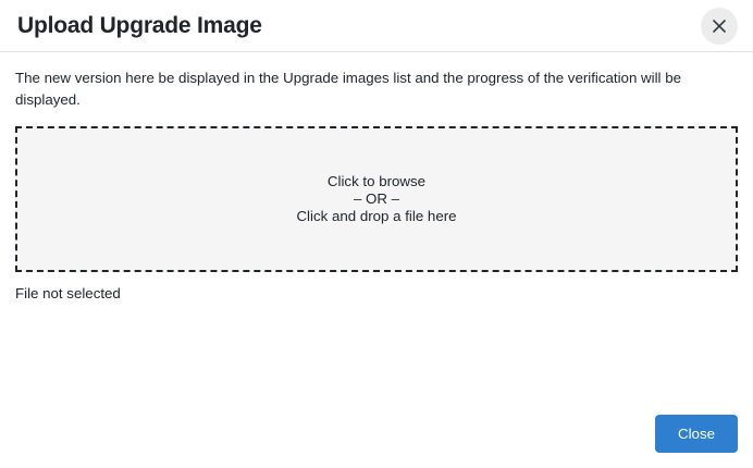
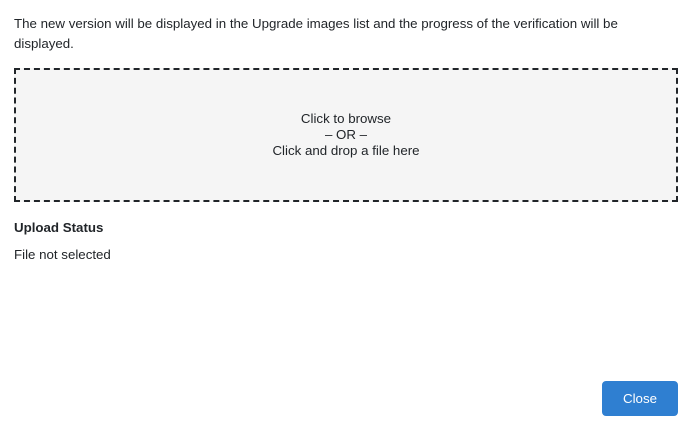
- Upload Upgrade Image
- The new version here be displayed in the Upgrade images list and the progress of the verification will be displayed.
+ The new version will be displayed in the Upgrade images list and the progress of the verification will be displayed.
  Click to browse
  – OR –
  Click and drop a file here
+ Upload Status
  File not selected
  Close
